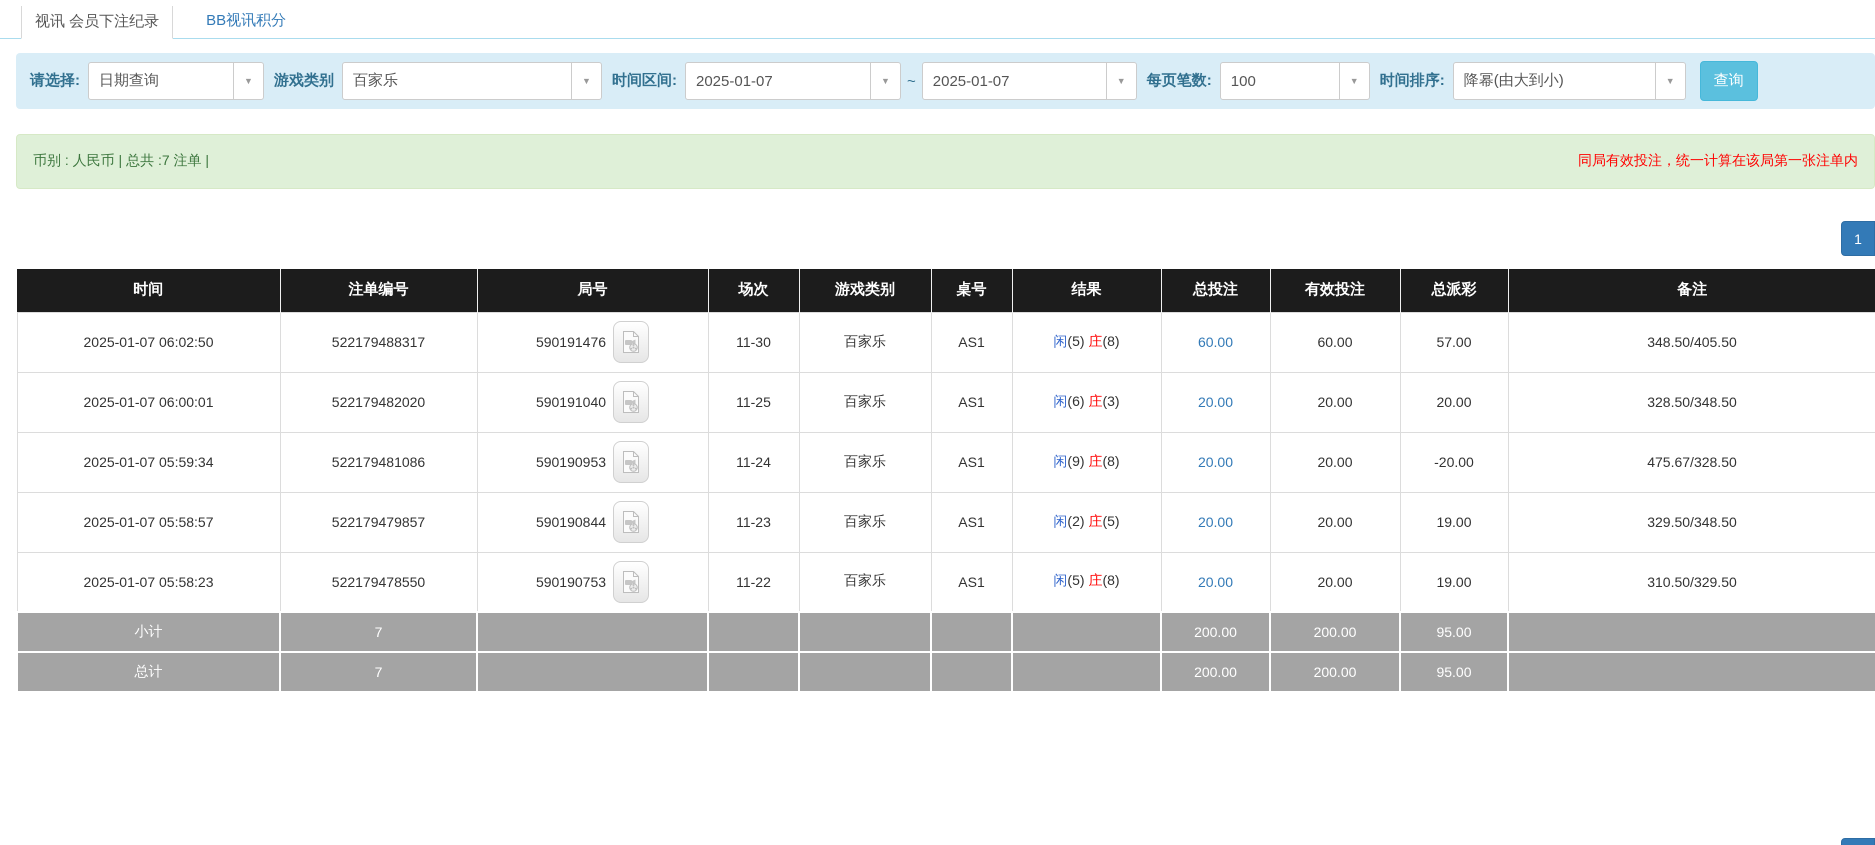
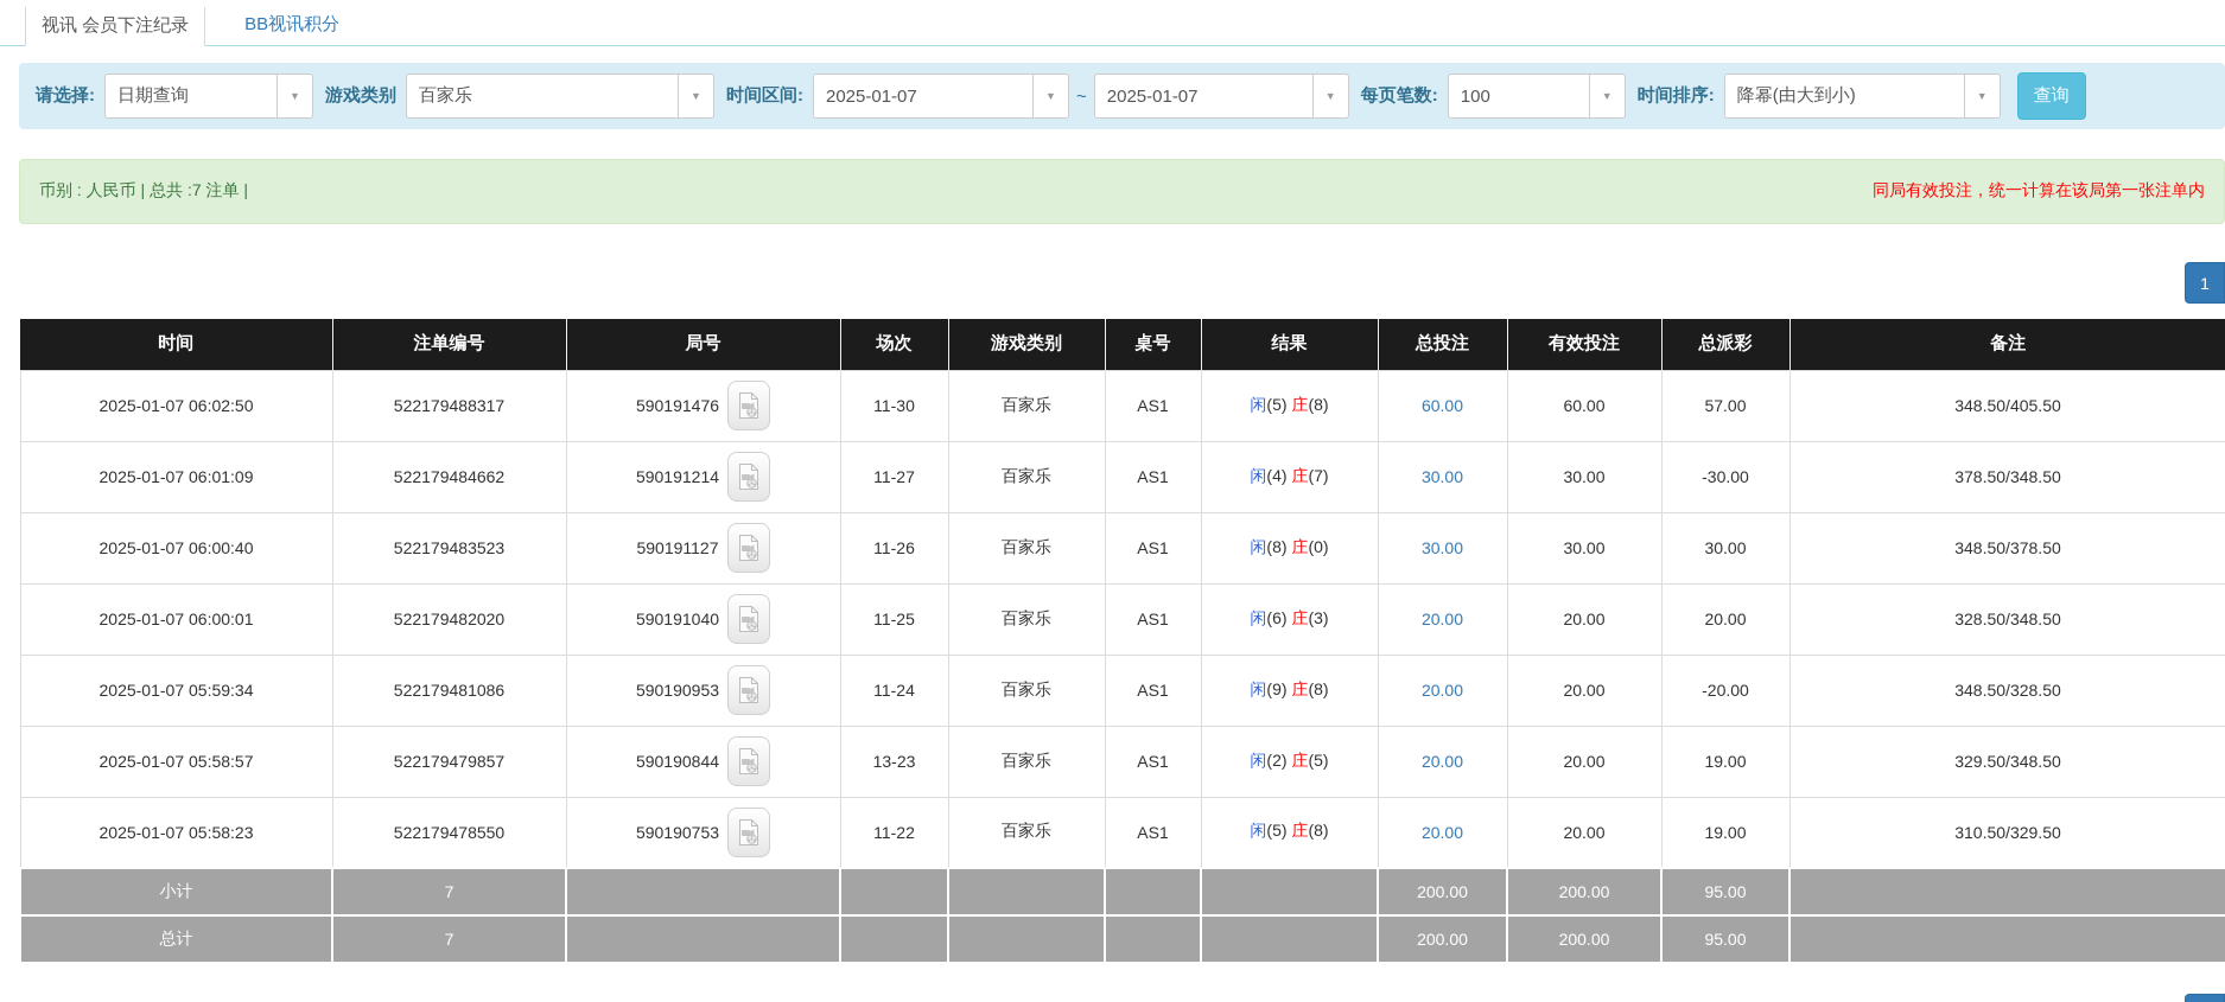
  视讯 会员下注纪录
  BB视讯积分
  请选择:
  日期查询
  ▼
  游戏类别
  百家乐
  ▼
  时间区间:
  2025-01-07
  ▼
  ~
  2025-01-07
  ▼
  每页笔数:
  100
  ▼
  时间排序:
  降幂(由大到小)
  ▼
  查询
  币别 : 人民币 | 总共 :7 注单 |
  同局有效投注，统一计算在该局第一张注单内
  1
  时间	注单编号	局号	场次	游戏类别	桌号	结果	总投注	有效投注	总派彩	备注
  2025-01-07 06:02:50	522179488317	590191476	11-30	百家乐	AS1	闲(5) 庄(8)	60.00	60.00	57.00	348.50/405.50
+ 2025-01-07 06:01:09	522179484662	590191214	11-27	百家乐	AS1	闲(4) 庄(7)	30.00	30.00	-30.00	378.50/348.50
+ 2025-01-07 06:00:40	522179483523	590191127	11-26	百家乐	AS1	闲(8) 庄(0)	30.00	30.00	30.00	348.50/378.50
  2025-01-07 06:00:01	522179482020	590191040	11-25	百家乐	AS1	闲(6) 庄(3)	20.00	20.00	20.00	328.50/348.50
- 2025-01-07 05:59:34	522179481086	590190953	11-24	百家乐	AS1	闲(9) 庄(8)	20.00	20.00	-20.00	475.67/328.50
+ 2025-01-07 05:59:34	522179481086	590190953	11-24	百家乐	AS1	闲(9) 庄(8)	20.00	20.00	-20.00	348.50/328.50
- 2025-01-07 05:58:57	522179479857	590190844	11-23	百家乐	AS1	闲(2) 庄(5)	20.00	20.00	19.00	329.50/348.50
+ 2025-01-07 05:58:57	522179479857	590190844	13-23	百家乐	AS1	闲(2) 庄(5)	20.00	20.00	19.00	329.50/348.50
  2025-01-07 05:58:23	522179478550	590190753	11-22	百家乐	AS1	闲(5) 庄(8)	20.00	20.00	19.00	310.50/329.50
  小计	7						200.00	200.00	95.00
  总计	7						200.00	200.00	95.00
